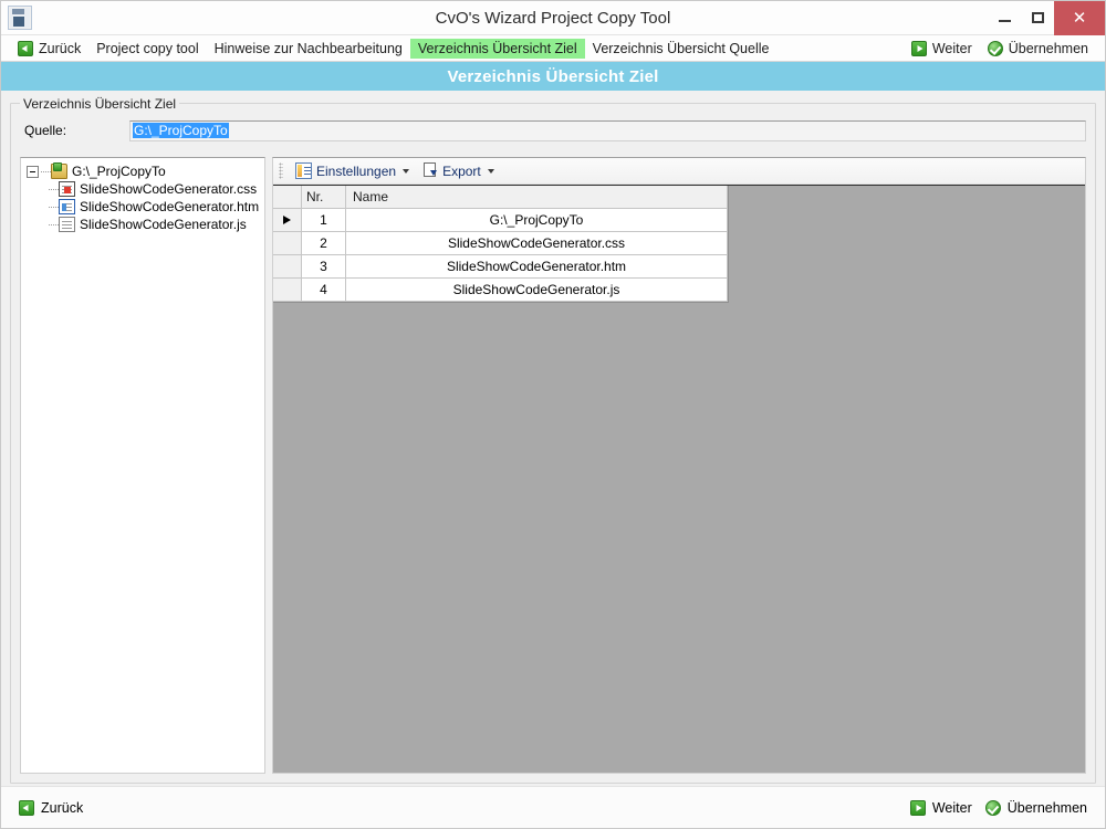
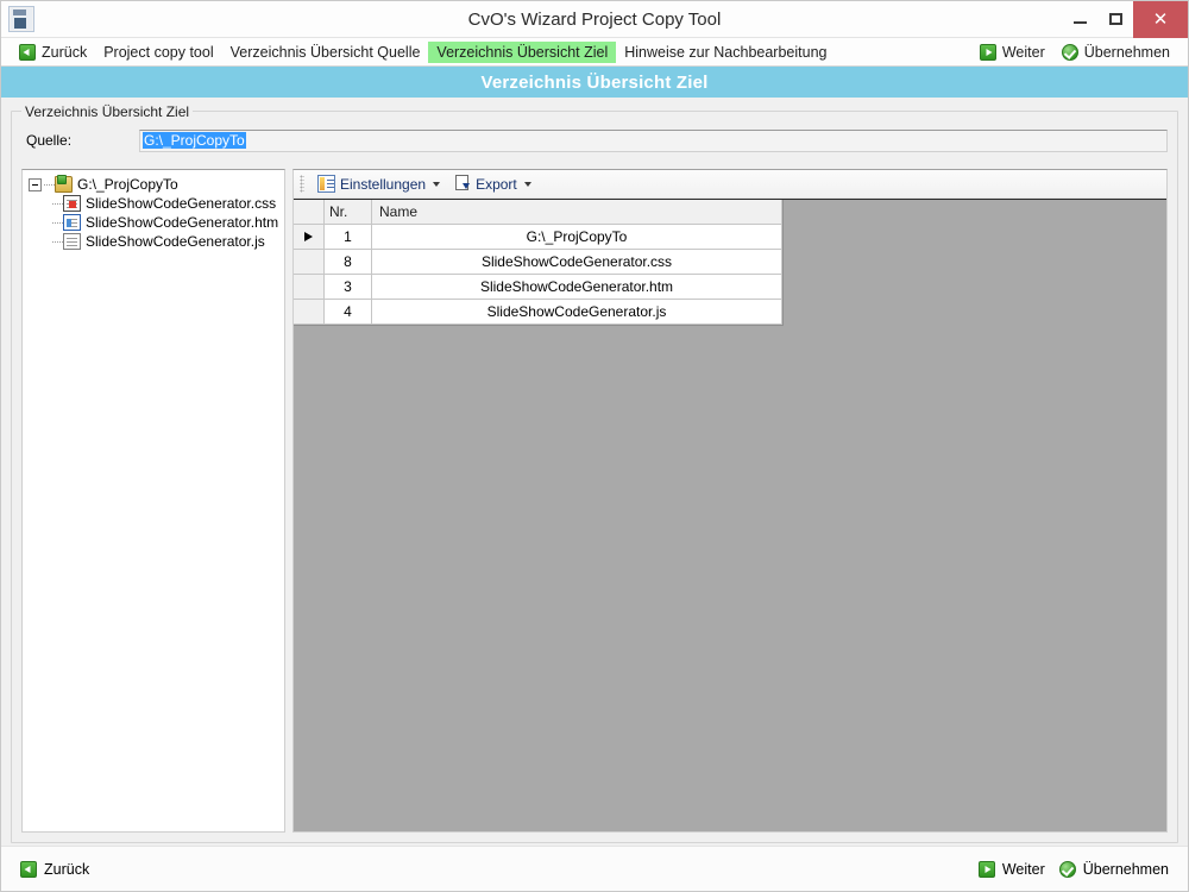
  CvO's Wizard Project Copy Tool
  ✕
  Zurück
  Project copy tool
- Hinweise zur Nachbearbeitung
+ Verzeichnis Übersicht Quelle
  Verzeichnis Übersicht Ziel
- Verzeichnis Übersicht Quelle
+ Hinweise zur Nachbearbeitung
  Weiter
  Übernehmen
  Verzeichnis Übersicht Ziel
  Verzeichnis Übersicht Ziel
  Quelle:
  G:\_ProjCopyTo
  G:\_ProjCopyTo
  SlideShowCodeGenerator.css
  SlideShowCodeGenerator.htm
  SlideShowCodeGenerator.js
  Einstellungen
  Export
  Nr.
  Name
  1
  G:\_ProjCopyTo
- 2
+ 8
  SlideShowCodeGenerator.css
  3
  SlideShowCodeGenerator.htm
  4
  SlideShowCodeGenerator.js
  Zurück
  Weiter
  Übernehmen
